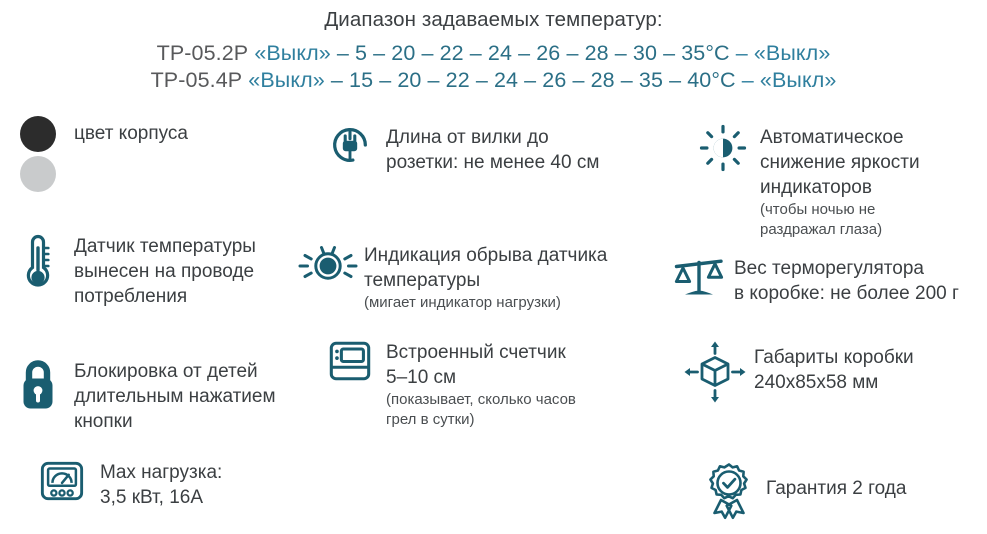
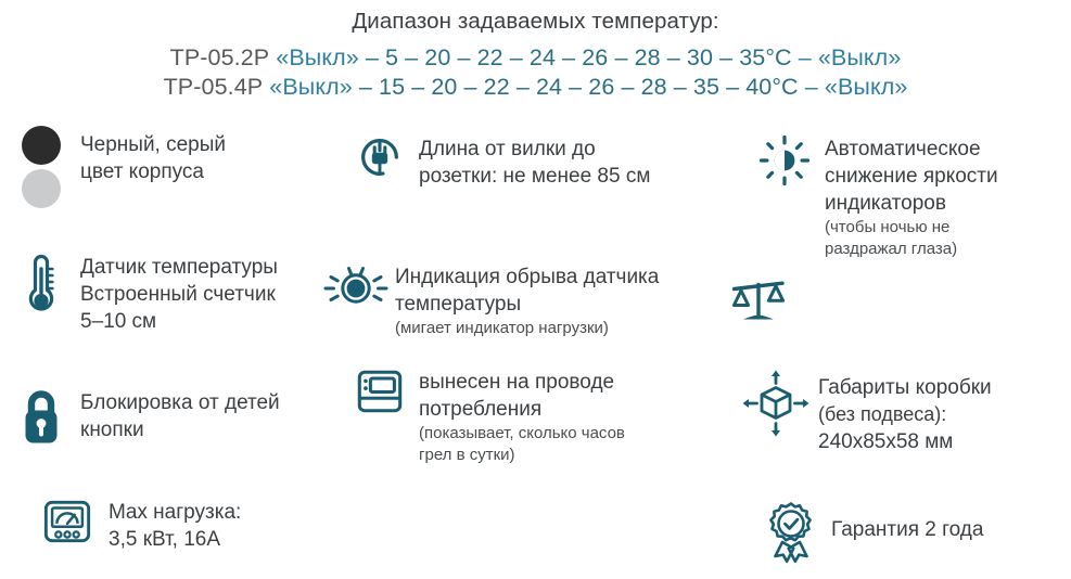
  Диапазон задаваемых температур:
  ТР-05.2Р «Выкл» – 5 – 20 – 22 – 24 – 26 – 28 – 30 – 35°С – «Выкл»
  ТР-05.4Р «Выкл» – 15 – 20 – 22 – 24 – 26 – 28 – 35 – 40°С – «Выкл»
+ Черный, серый
  цвет корпуса
  Длина от вилки до
- розетки: не менее 40 см
+ розетки: не менее 85 см
  Автоматическое
  снижение яркости
  индикаторов
  (чтобы ночью не
  раздражал глаза)
  Датчик температуры
- вынесен на проводе
+ Встроенный счетчик
- потребления
+ 5–10 см
  Индикация обрыва датчика
  температуры
  (мигает индикатор нагрузки)
- Вес терморегулятора
- в коробке: не более 200 г
  Блокировка от детей
- длительным нажатием
  кнопки
- Встроенный счетчик
+ вынесен на проводе
- 5–10 см
+ потребления
  (показывает, сколько часов
  грел в сутки)
  Габариты коробки
+ (без подвеса):
  240х85х58 мм
  Мax нагрузка:
  3,5 кВт, 16А
  Гарантия 2 года
